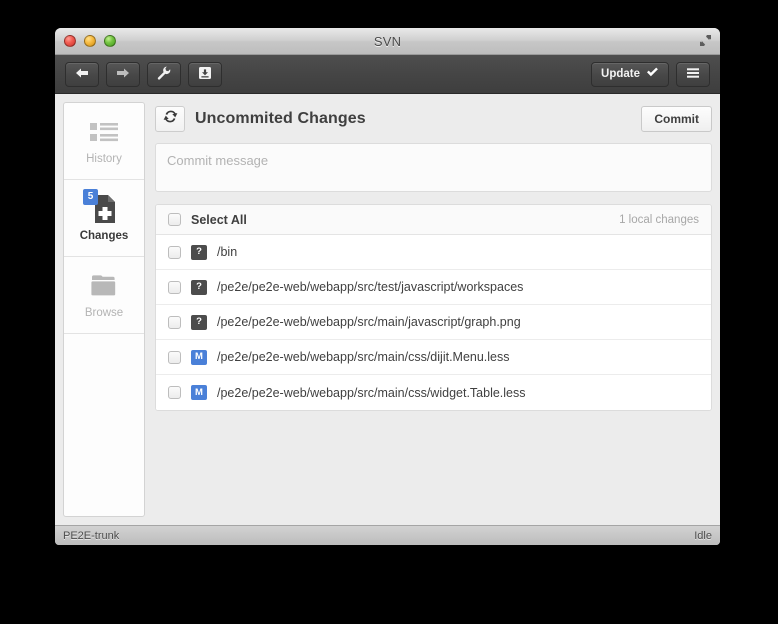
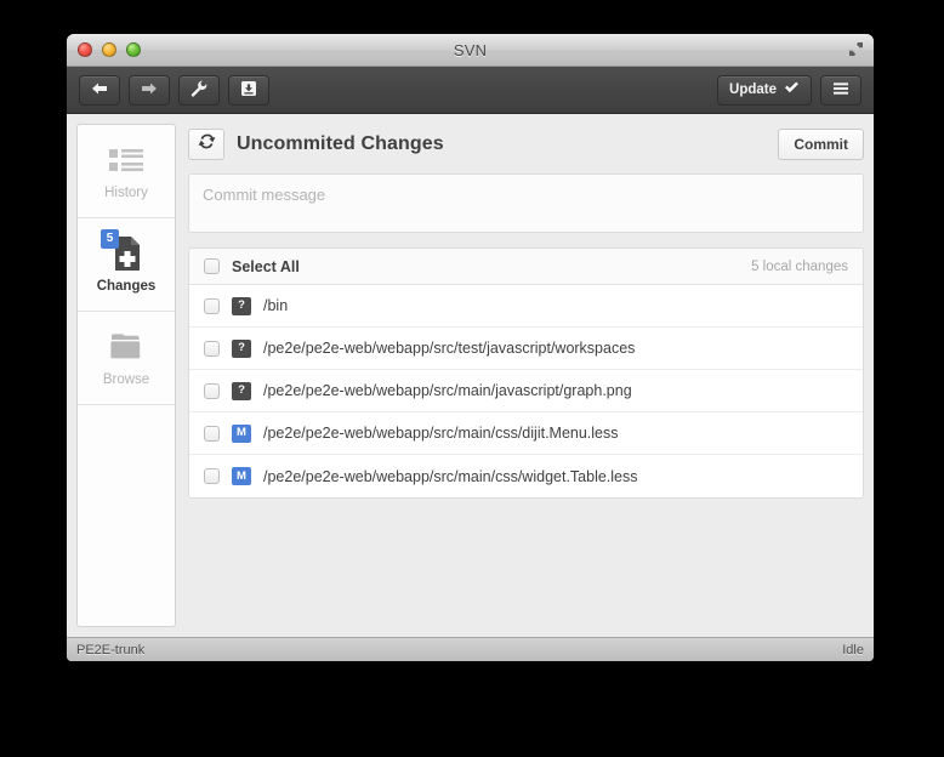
  SVN
  Update
  History
  5
  Changes
  Browse
  Uncommited Changes
  Commit
  Commit message
  Select All
- 1 local changes
+ 5 local changes
  ?
  /bin
  ?
  /pe2e/pe2e-web/webapp/src/test/javascript/workspaces
  ?
  /pe2e/pe2e-web/webapp/src/main/javascript/graph.png
  M
  /pe2e/pe2e-web/webapp/src/main/css/dijit.Menu.less
  M
  /pe2e/pe2e-web/webapp/src/main/css/widget.Table.less
  PE2E-trunk
  Idle
